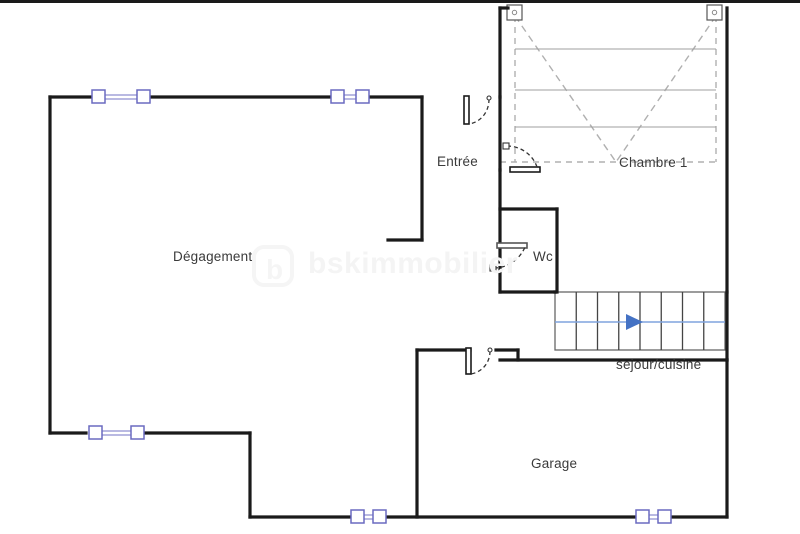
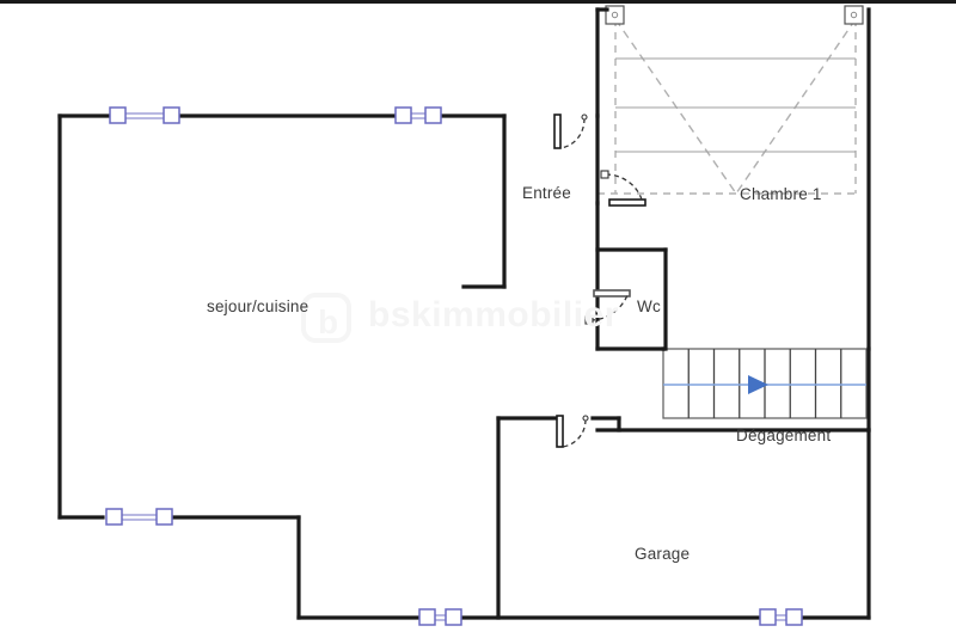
  bskimmobilier
- Dégagement
+ sejour/cuisine
  Entrée
  Chambre 1
  Wc
- sejour/cuisine
+ Dégagement
  Garage
